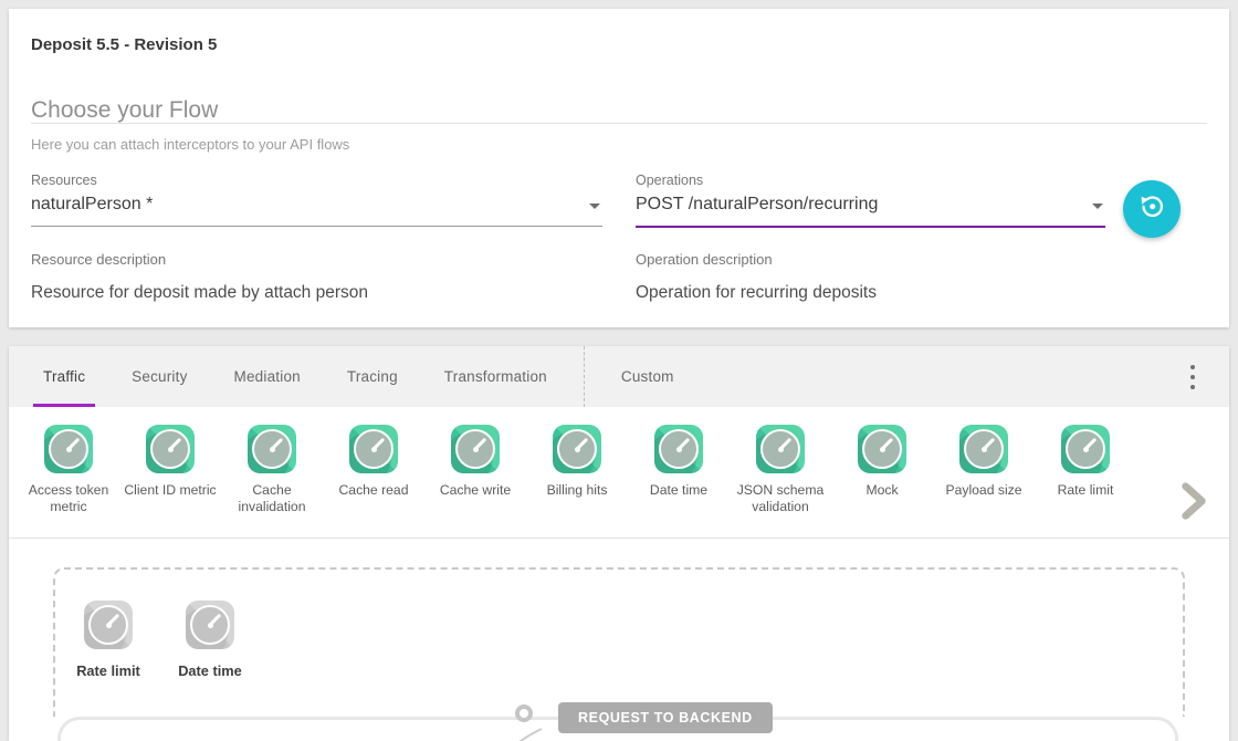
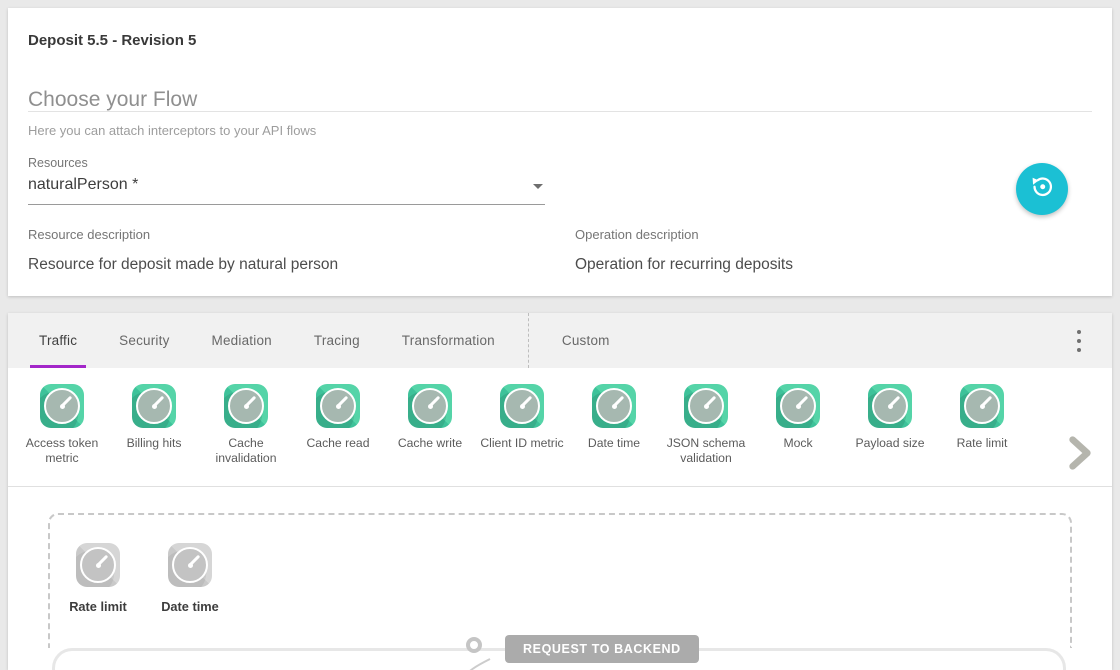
  Deposit 5.5 - Revision 5
  Choose your Flow
  Here you can attach interceptors to your API flows
  Resources
  naturalPerson *
- Operations
- POST /naturalPerson/recurring
  Resource description
- Resource for deposit made by attach person
+ Resource for deposit made by natural person
  Operation description
  Operation for recurring deposits
  Traffic
  Security
  Mediation
  Tracing
  Transformation
  Custom
  Access token metric
- Client ID metric
+ Billing hits
  Cache invalidation
  Cache read
  Cache write
- Billing hits
+ Client ID metric
  Date time
  JSON schema validation
  Mock
  Payload size
  Rate limit
  Rate limit
  Date time
  REQUEST TO BACKEND
